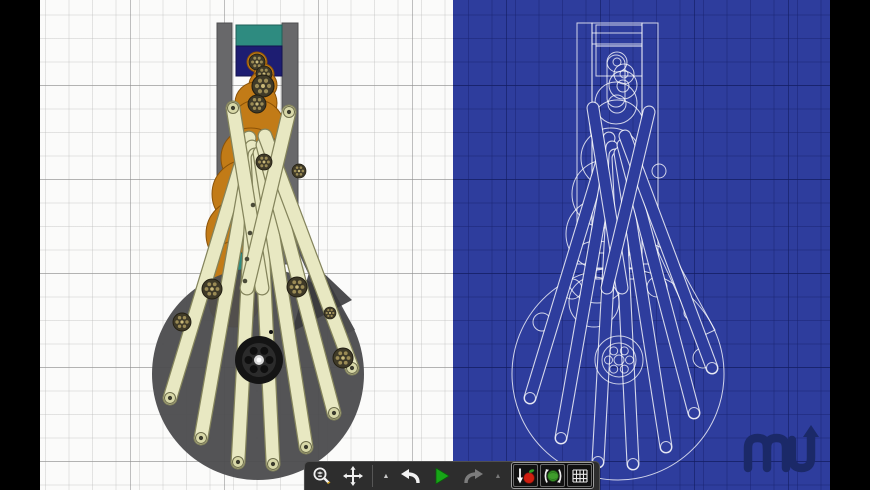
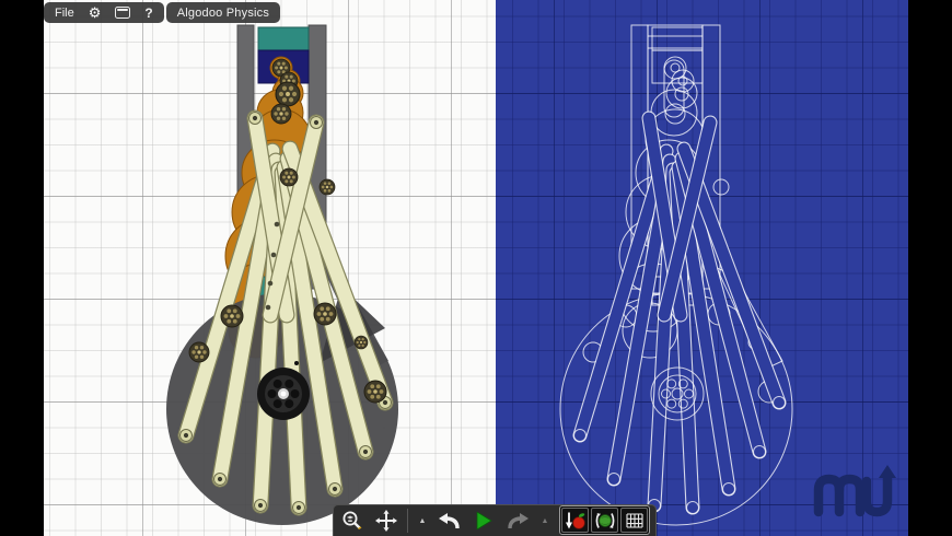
+ File
+ ⚙
+ ?
+ Algodoo Physics
